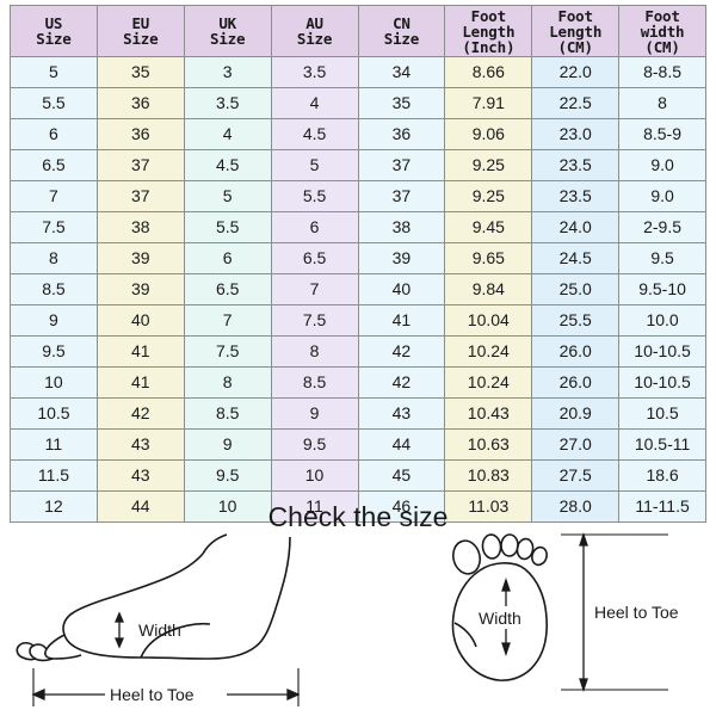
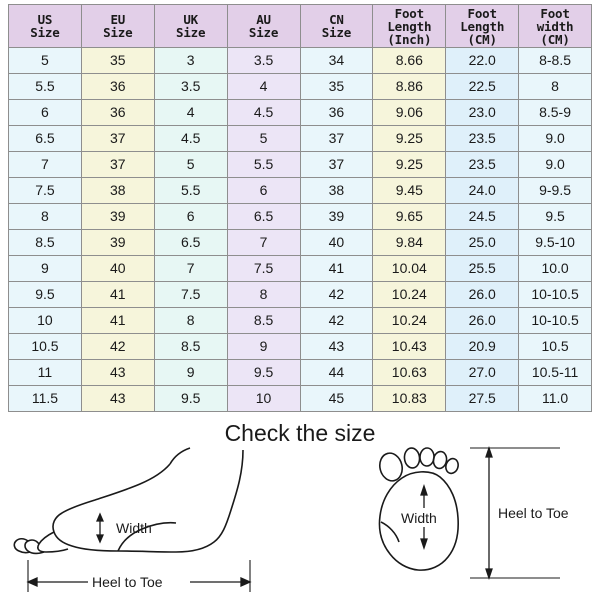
  US Size	EU Size	UK Size	AU Size	CN Size	Foot Length (Inch)	Foot Length (CM)	Foot width (CM)
  5	35	3	3.5	34	8.66	22.0	8-8.5
- 5.5	36	3.5	4	35	7.91	22.5	8
+ 5.5	36	3.5	4	35	8.86	22.5	8
  6	36	4	4.5	36	9.06	23.0	8.5-9
  6.5	37	4.5	5	37	9.25	23.5	9.0
  7	37	5	5.5	37	9.25	23.5	9.0
- 7.5	38	5.5	6	38	9.45	24.0	2-9.5
+ 7.5	38	5.5	6	38	9.45	24.0	9-9.5
  8	39	6	6.5	39	9.65	24.5	9.5
  8.5	39	6.5	7	40	9.84	25.0	9.5-10
  9	40	7	7.5	41	10.04	25.5	10.0
  9.5	41	7.5	8	42	10.24	26.0	10-10.5
  10	41	8	8.5	42	10.24	26.0	10-10.5
  10.5	42	8.5	9	43	10.43	20.9	10.5
  11	43	9	9.5	44	10.63	27.0	10.5-11
- 11.5	43	9.5	10	45	10.83	27.5	18.6
+ 11.5	43	9.5	10	45	10.83	27.5	11.0
- 12	44	10	11	46	11.03	28.0	11-11.5
  Check the size
  Width
  Heel to Toe
  Width
  Heel to Toe
